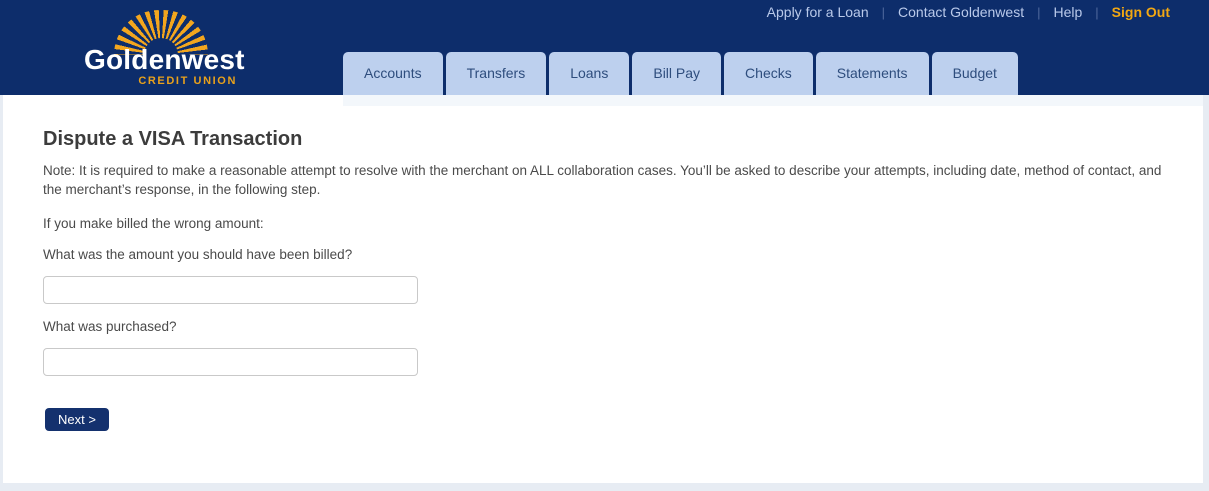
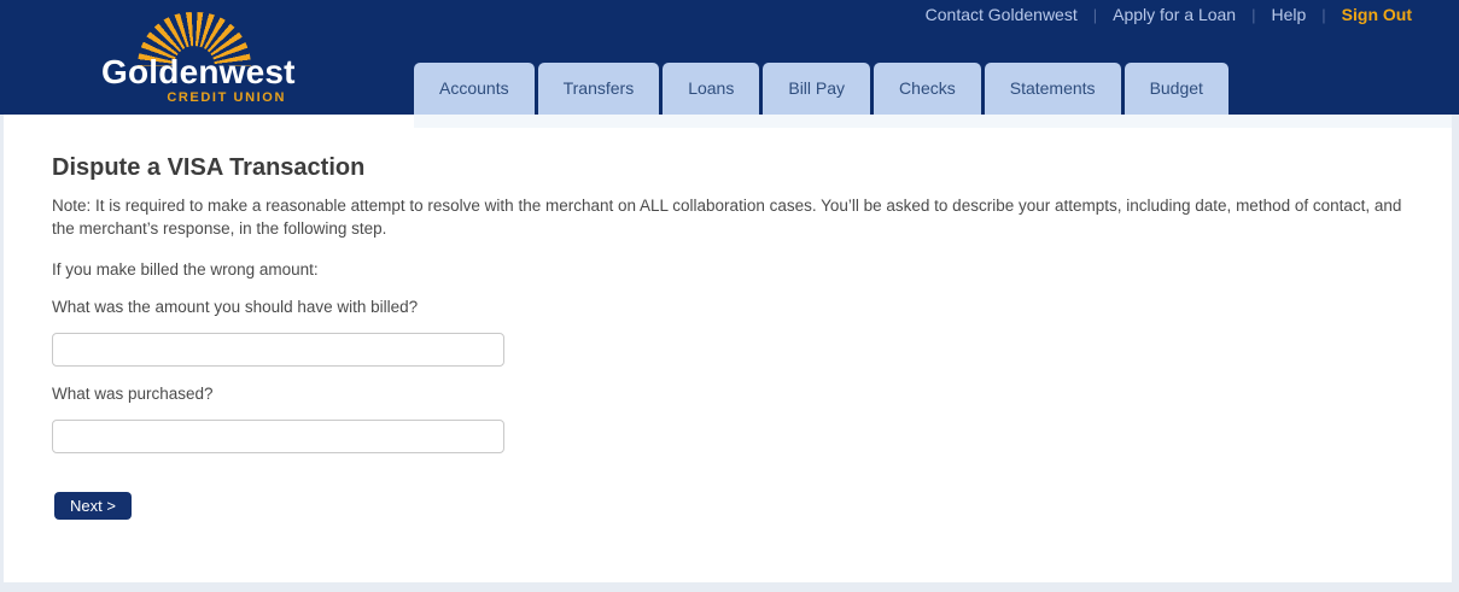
- Apply for a Loan
+ Contact Goldenwest
  |
- Contact Goldenwest
+ Apply for a Loan
  |
  Help
  |
  Sign Out
  Goldenwest
  CREDIT UNION
  Accounts
  Transfers
  Loans
  Bill Pay
  Checks
  Statements
  Budget
  Dispute a VISA Transaction
  Note: It is required to make a reasonable attempt to resolve with the merchant on ALL collaboration cases. You’ll be asked to describe your attempts, including date, method of contact, and the merchant’s response, in the following step.
  If you make billed the wrong amount:
- What was the amount you should have been billed?
+ What was the amount you should have with billed?
  What was purchased?
  Next >
